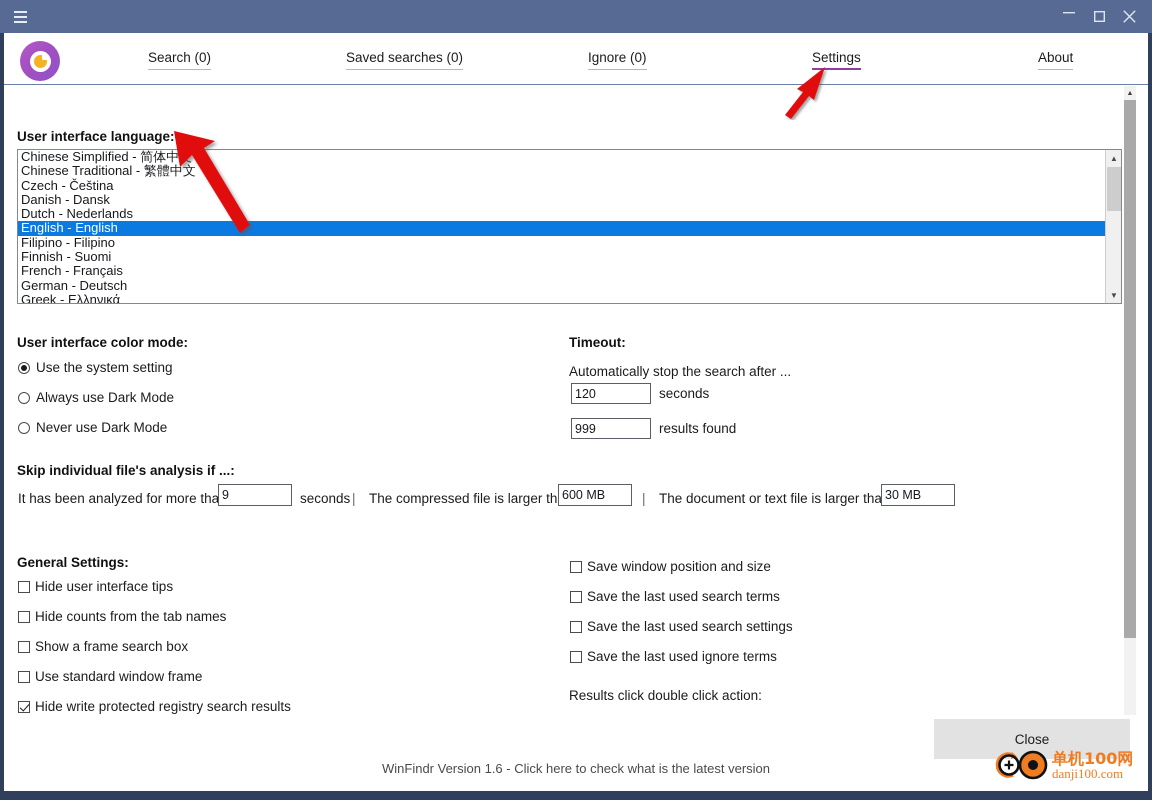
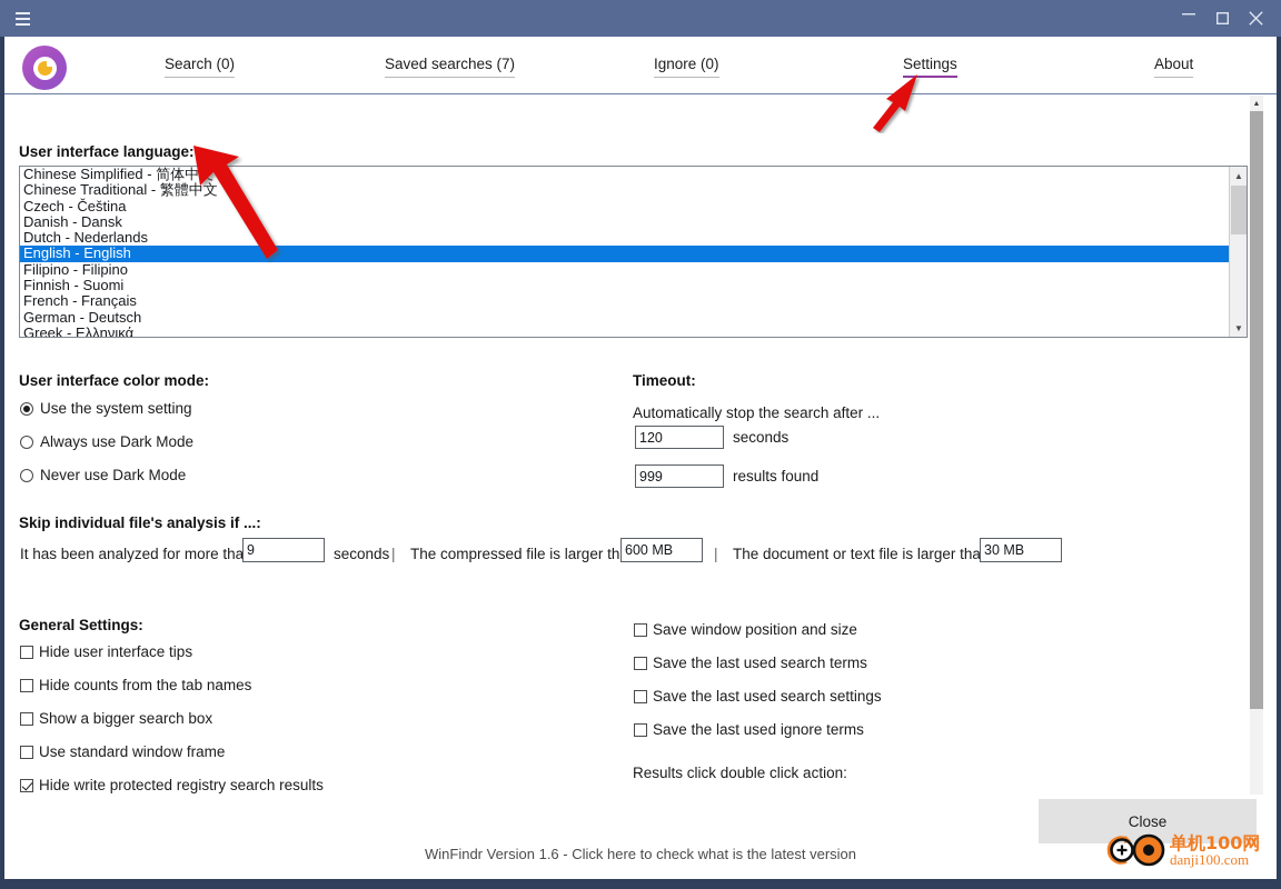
  Search (0)
- Saved searches (0)
+ Saved searches (7)
  Ignore (0)
  Settings
  About
  User interface language:
  Chinese Simplified - 简体中
  Chinese Traditional - 繁體中文
  Czech - Čeština
  Danish - Dansk
  Dutch - Nederlands
  English - English
  Filipino - Filipino
  Finnish - Suomi
  French - Français
  German - Deutsch
  Greek - Ελληνικά
  ▲
  ▼
  User interface color mode:
  Use the system setting
  Always use Dark Mode
  Never use Dark Mode
  Timeout:
  Automatically stop the search after ...
  120
  seconds
  999
  results found
  Skip individual file's analysis if ...:
  It has been analyzed for more tha
  9
  seconds
  |
  The compressed file is larger th
  600 MB
  |
  The document or text file is larger tha
  30 MB
  General Settings:
  Hide user interface tips
  Hide counts from the tab names
- Show a frame search box
+ Show a bigger search box
  Use standard window frame
  Hide write protected registry search results
  Save window position and size
  Save the last used search terms
  Save the last used search settings
  Save the last used ignore terms
  Results click double click action:
  Close
  WinFindr Version 1.6 - Click here to check what is the latest version
  单机100网
  danji100.com
